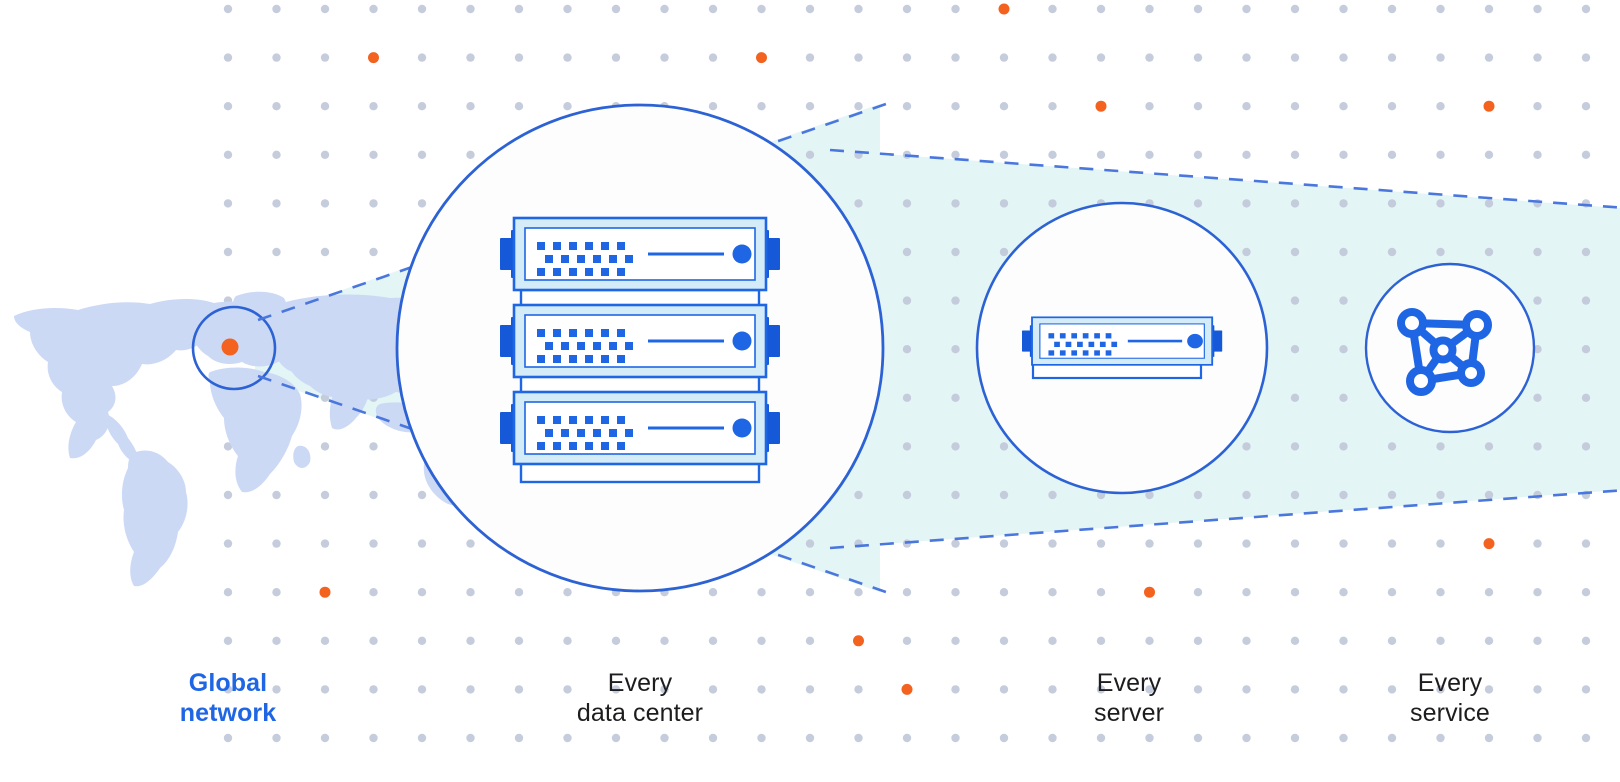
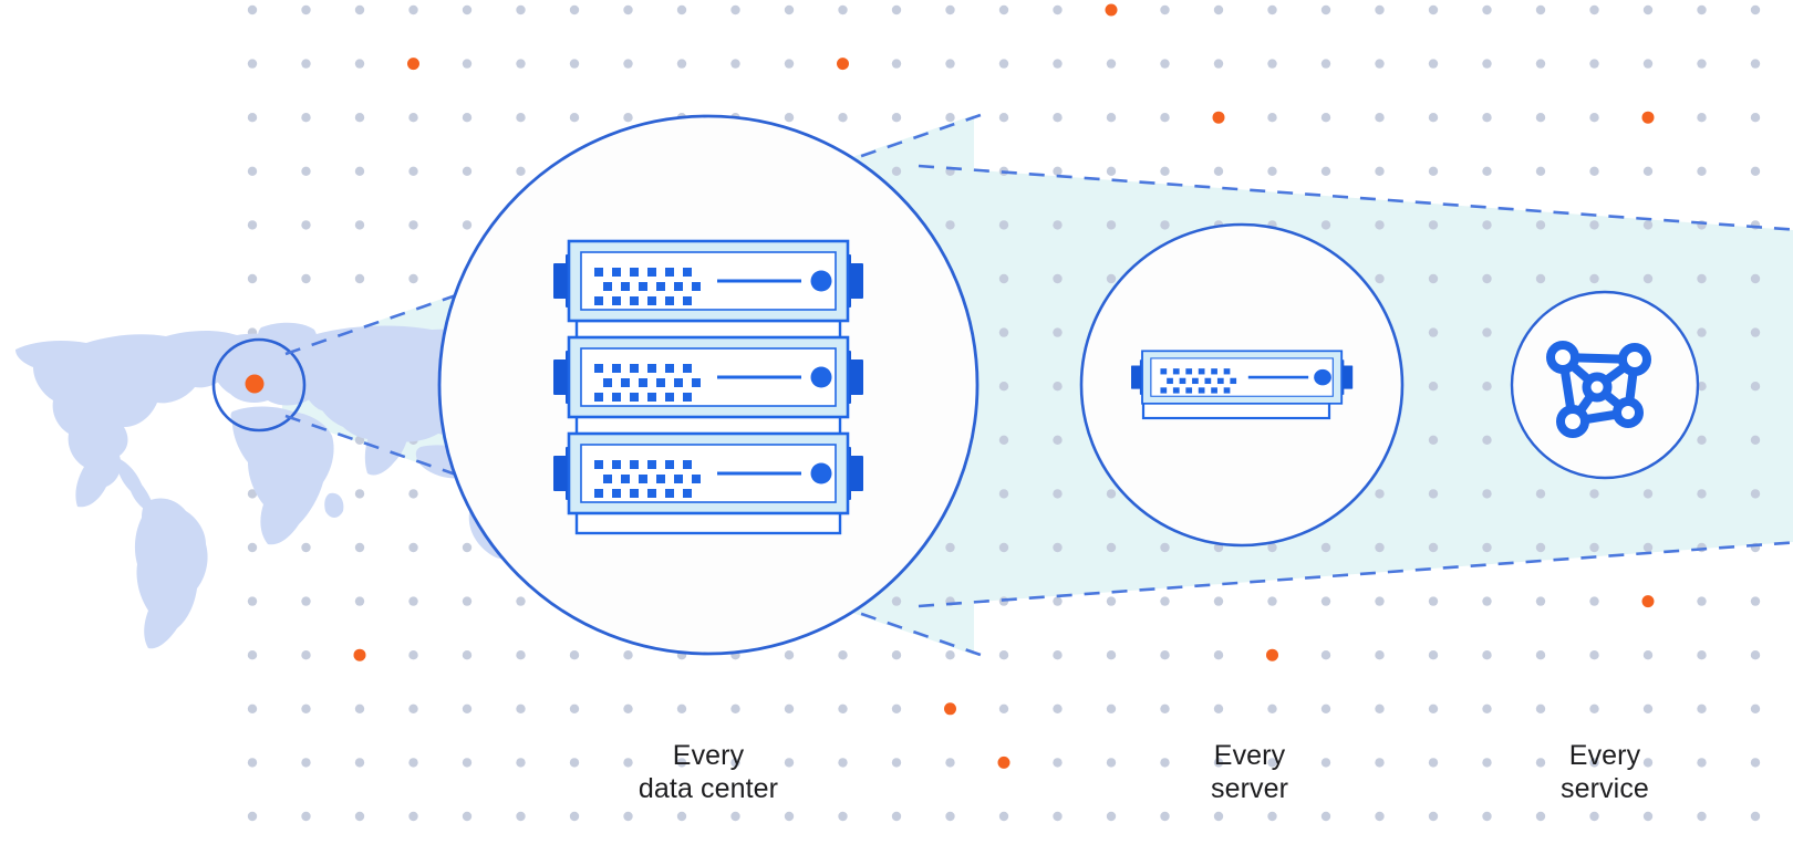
- Global
- network
  Every
  data center
  Every
  server
  Every
  service
